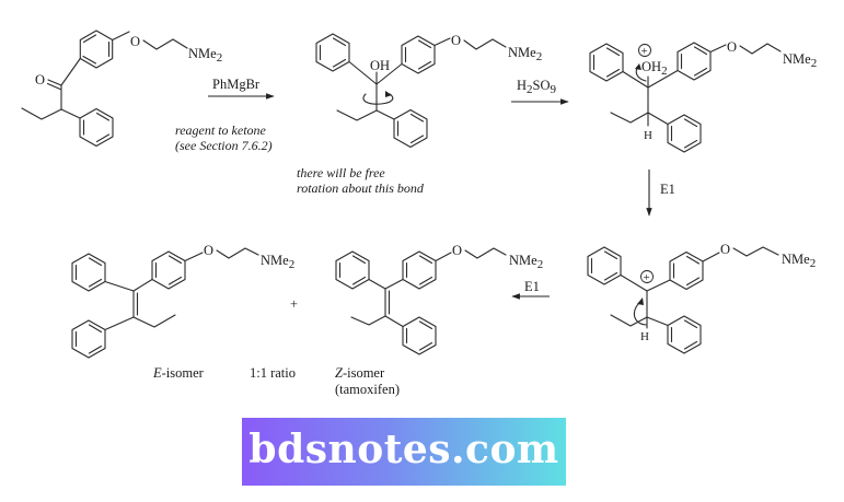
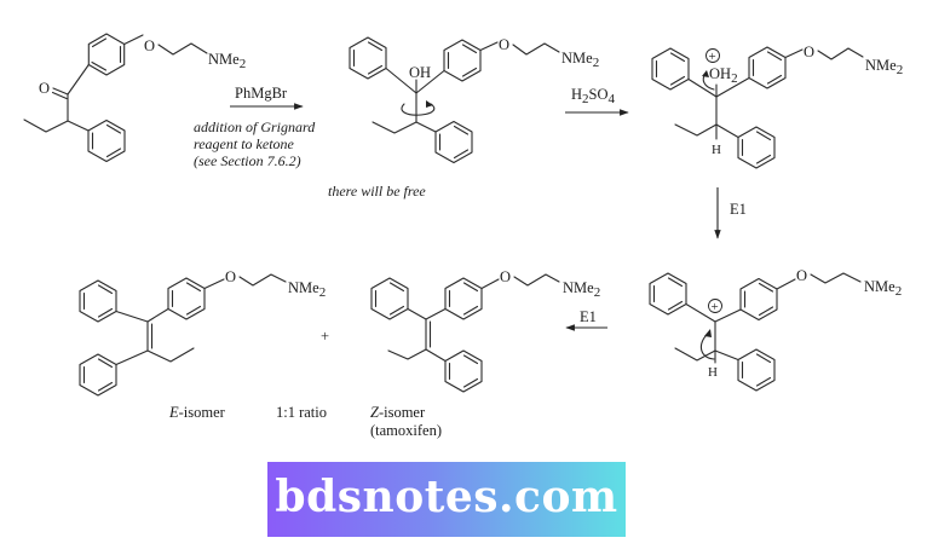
  O
  NMe2
  O
  PhMgBr
+ addition of Grignard
  reagent to ketone
  (see Section 7.6.2)
  OH
  O
  NMe2
  there will be free
- rotation about this bond
- H2SO9
+ H2SO4
  +
  OH2
  O
  NMe2
  H
  E1
  +
  O
  NMe2
  H
  E1
  O
  NMe2
  Z-isomer
  (tamoxifen)
  +
  1:1 ratio
  O
  NMe2
  E-isomer
  bdsnotes.com
